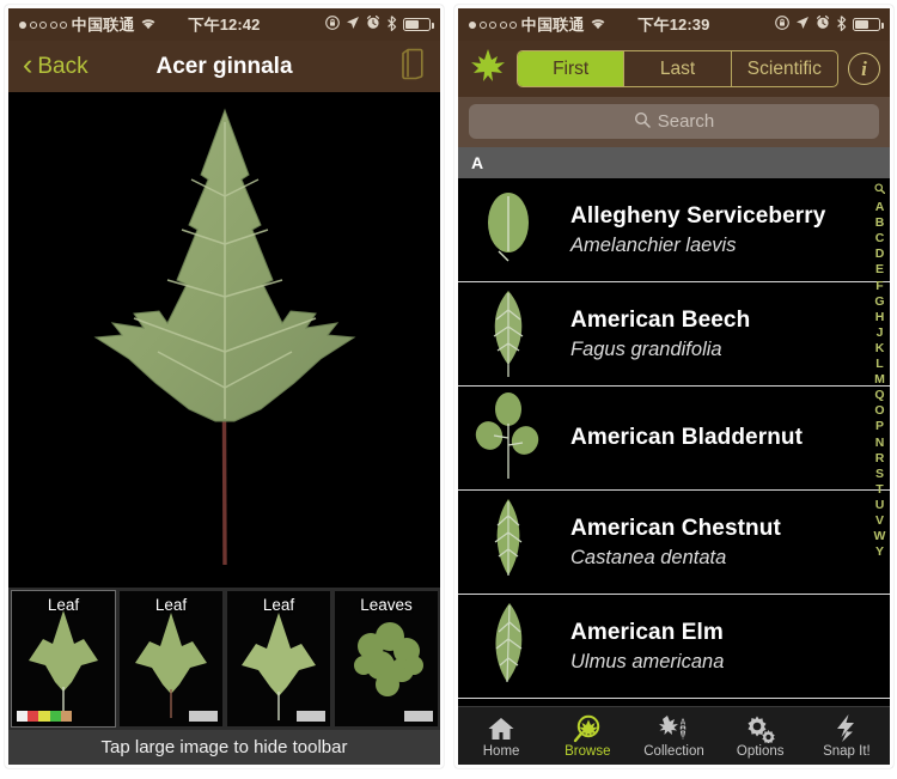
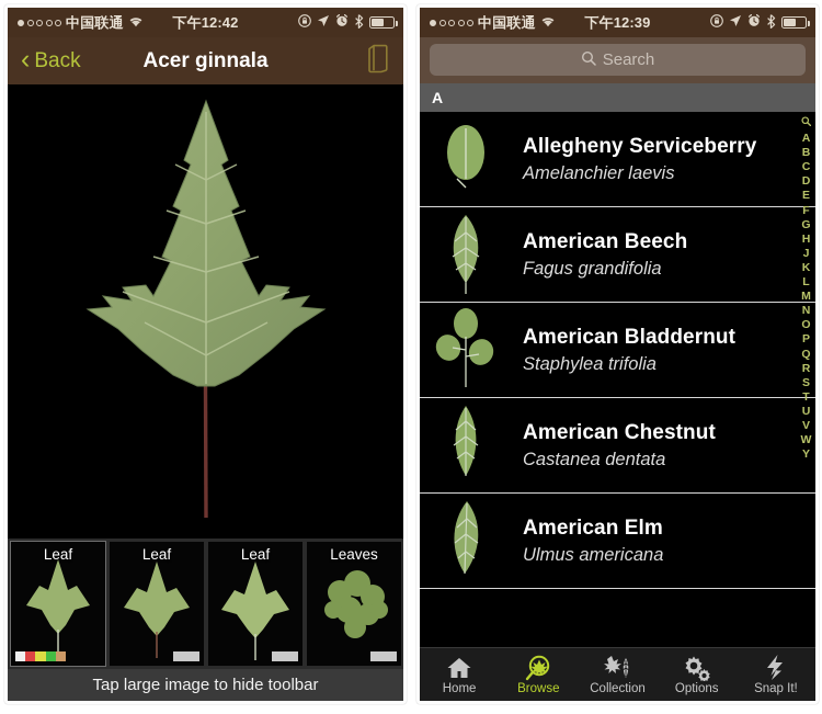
  中国联通
  下午12:42
  ‹
  Back
  Acer ginnala
  Leaf
  Leaf
  Leaf
  Leaves
  Tap large image to hide toolbar
  中国联通
  下午12:39
- First
- Last
- Scientific
- i
  Search
  A
  Allegheny Serviceberry
  Amelanchier laevis
  American Beech
  Fagus grandifolia
  American Bladdernut
+ Staphylea trifolia
  American Chestnut
  Castanea dentata
  American Elm
  Ulmus americana
  A
  B
  C
  D
  E
  F
  G
  H
  J
  K
  L
  M
- Q
+ N
  O
  P
- N
+ Q
  R
  S
  T
  U
  V
  W
  Y
  Home
  Browse
  Collection
  Options
  Snap It!
